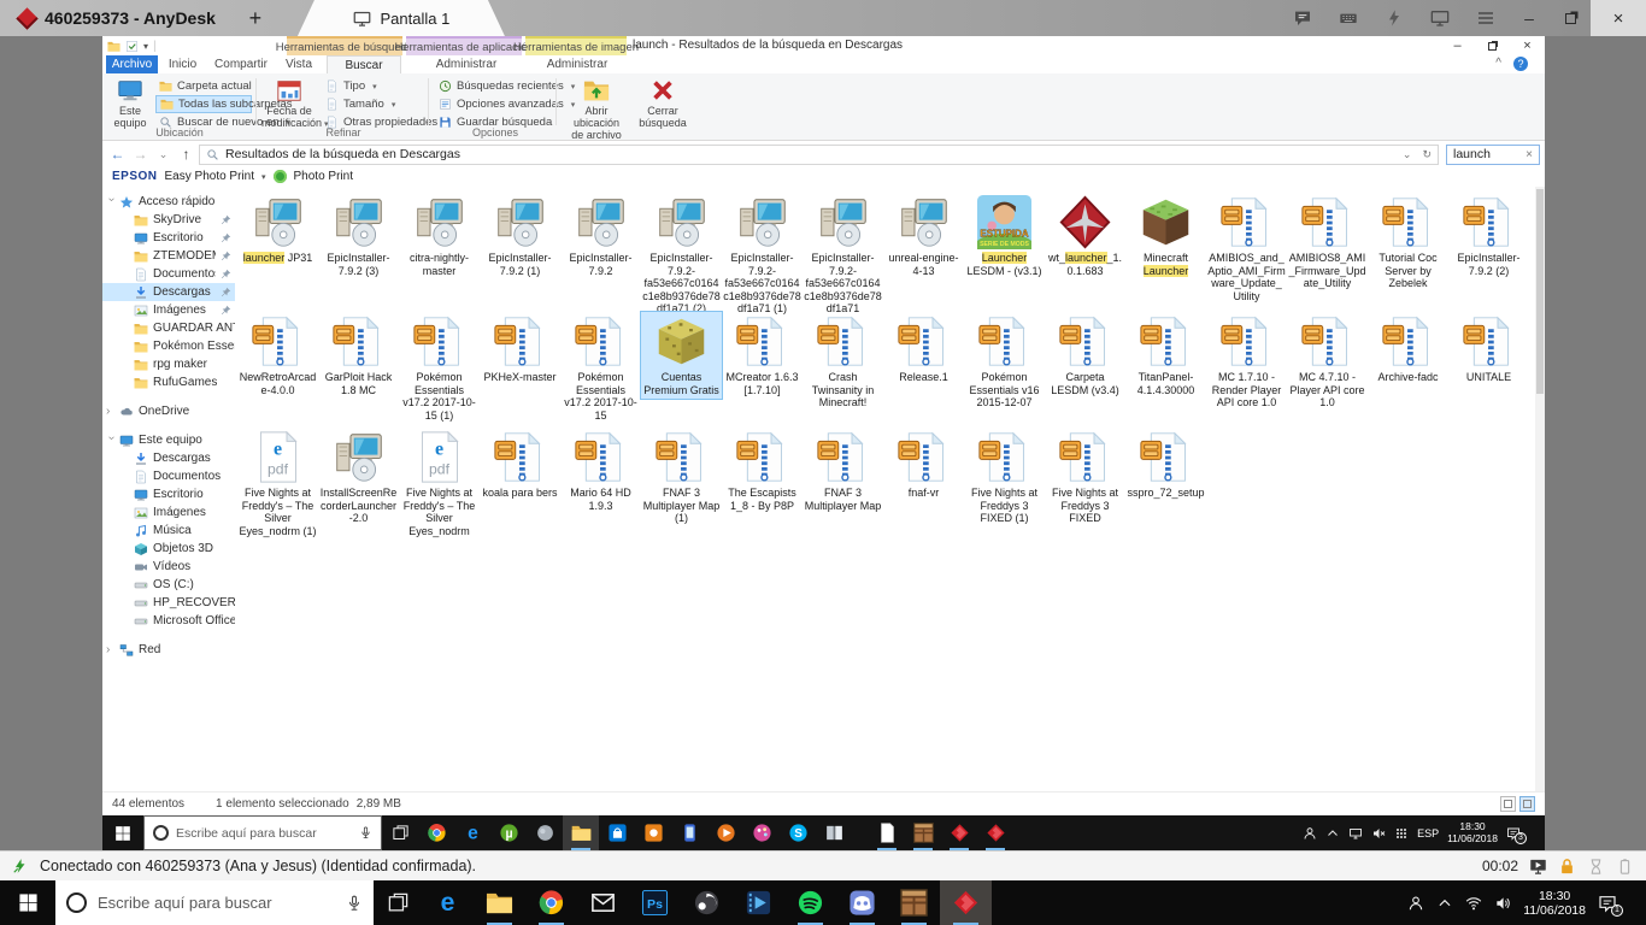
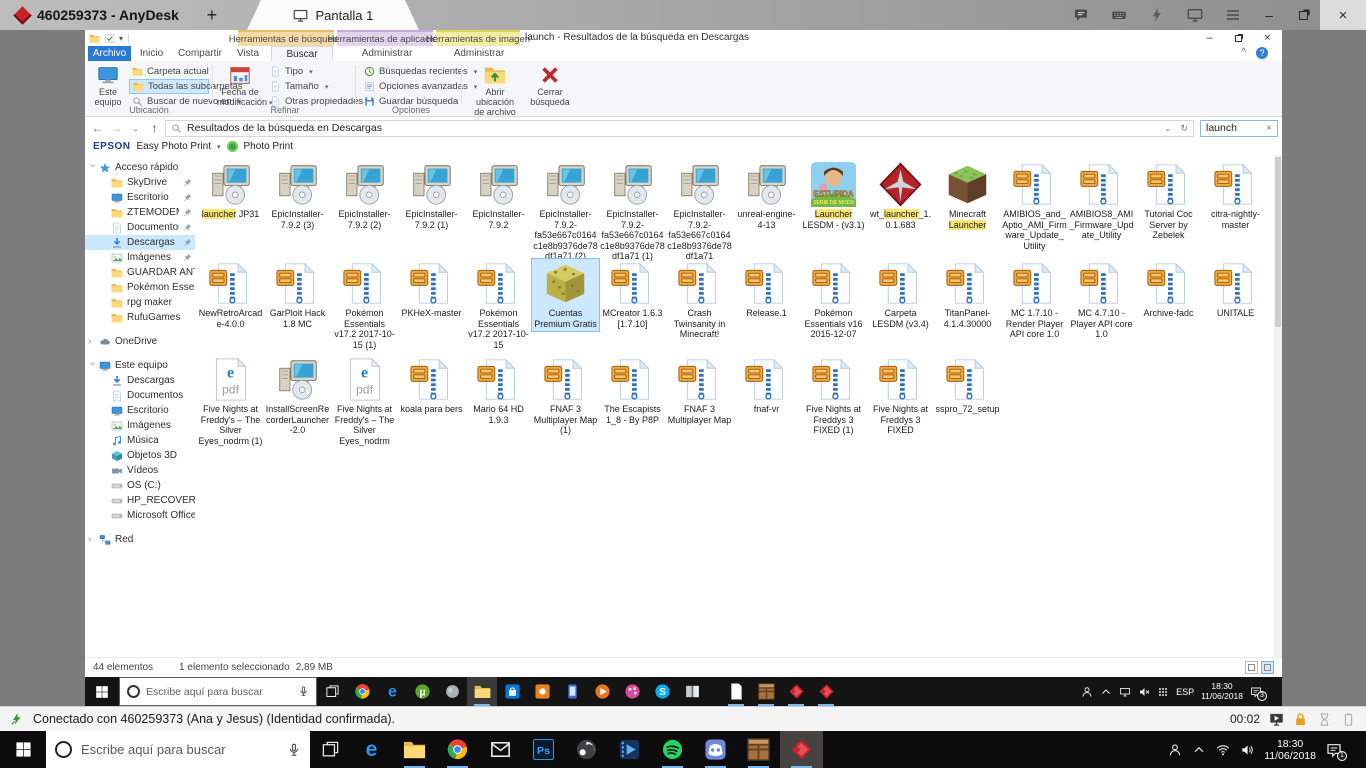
  460259373 - AnyDesk
  +
  Pantalla 1
  –
  ×
  ▾
  |
  Herramientas de búsque
  Herramientas de aplicaci
  Herramientas de image
  launch - Resultados de la búsqueda en Descargas
  –
  ×
  Archivo
  Inicio
  Compartir
  Vista
  Buscar
  Administrar
  Administrar
  ^
  ?
  Este equipo
  Carpeta actual
  Todas las subcarpetas
  Buscar de nuevo en
  Ubicación
  Fecha de
  modificación
  Tipo
  Tamaño
  Otras propiedads
  Refinar
  Búsquedas recients
  Opciones avanzads
  Guardar búsqueda
  Opciones
  Abrir ubicación
  de archivo
  Cerrar
  búsqueda
  ←
  →
  ⌄
  ↑
  Resultados de la búsqueda en Descargas
  ⌄
  ↻
  launch
  ×
  EPSON
  Easy Photo Print
  Photo Print
  Acceso rápido
  SkyDrive
  Escritorio
  ZTEMODE
  Documento
  Descargas
  Imágenes
  rpg maker
  RufuGames
  ›
  OneDrive
  Este equipo
  Descargas
  Documentos
  Escritorio
  Imágenes
  Música
  Objetos 3D
  Vídeos
  OS (C:)
  Microsoft Office
  ›
  Red
  launcher JP31
  EpicInstaller-7.9.2 (3)
- citra-nightly-master
+ EpicInstaller-7.9.2 (2)
  EpicInstaller-7.9.2 (1)
  EpicInstaller-7.9.2
  EpicInstaller-7.9.2-fa53e667c0164c1e8b9376de78df1a71 (2)
  EpicInstaller-7.9.2-fa53e667c0164c1e8b9376de78df1a71 (1)
  EpicInstaller-7.9.2-fa53e667c0164c1e8b9376de78df1a71
  unreal-engine-4-13
  Launcher LESDM - (v3.1)
  wt_launcher_1.0.1.683
  Minecraft Launcher
  AMIBIOS_and_Aptio_AMI_Firmware_Update_Utility
  AMIBIOS8_AMI_Firmware_Update_Utility
  Tutorial Coc Server by Zebelek
- EpicInstaller-7.9.2 (2)
+ citra-nightly-master
  NewRetroArcade-4.0.0
  GarPloit Hack 1.8 MC
  Pokémon Essentials v17.2 2017-10-15 (1)
  PKHeX-master
  Pokémon Essentials v17.2 2017-10-15
  Cuentas Premium Gratis
  MCreator 1.6.3 [1.7.10]
  Crash Twinsanity in Minecraft!
  Release.1
  Pokémon Essentials v16 2015-12-07
  Carpeta LESDM (v3.4)
  TitanPanel-4.1.4.30000
  MC 1.7.10 - Render Player API core 1.0
  MC 4.7.10 - Player API core 1.0
  Archive-fadc
  UNITALE
  Five Nights at Freddy's – The Silver Eyes_nodrm (1)
  InstallScreenRecorderLauncher-2.0
  Five Nights at Freddy's – The Silver Eyes_nodrm
  koala para bers
  Mario 64 HD 1.9.3
  FNAF 3 Multiplayer Map (1)
  The Escapists 1_8 - By P8P
  FNAF 3 Multiplayer Map
  fnaf-vr
  Five Nights at Freddys 3 FIXED (1)
  Five Nights at Freddys 3 FIXED
  sspro_72_setup
  44 elementos
  1 elemento seleccionado
  2,89 MB
  Escribe aquí para buscar
  ESP
  18:30
  11/06/2018
  Conectado con 460259373 (Ana y Jesus) (Identidad confirmada).
  00:02
  Escribe aquí para buscar
  18:30
  11/06/2018
